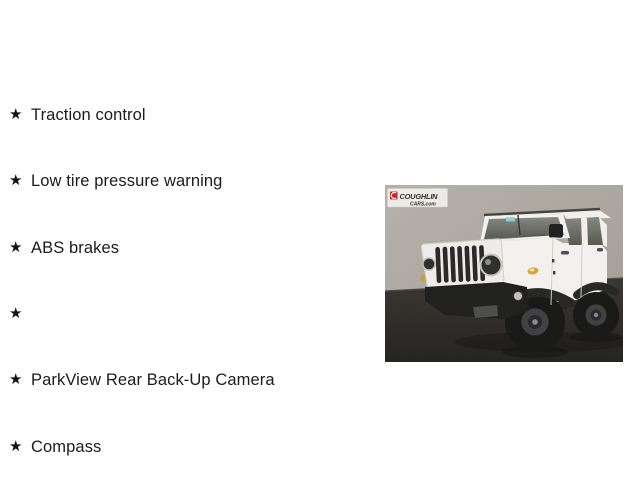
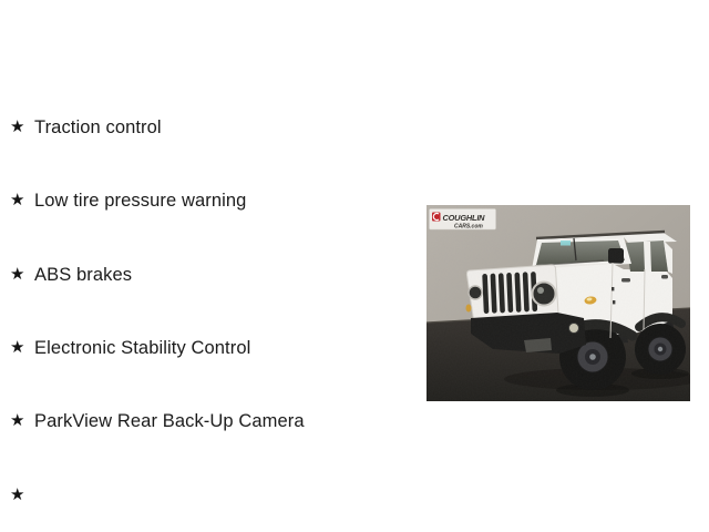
  ★
  Traction control
  ★
  Low tire pressure warning
  ★
  ABS brakes
  ★
+ Electronic Stability Control
  ★
  ParkView Rear Back-Up Camera
  ★
- Compass
  COUGHLIN
